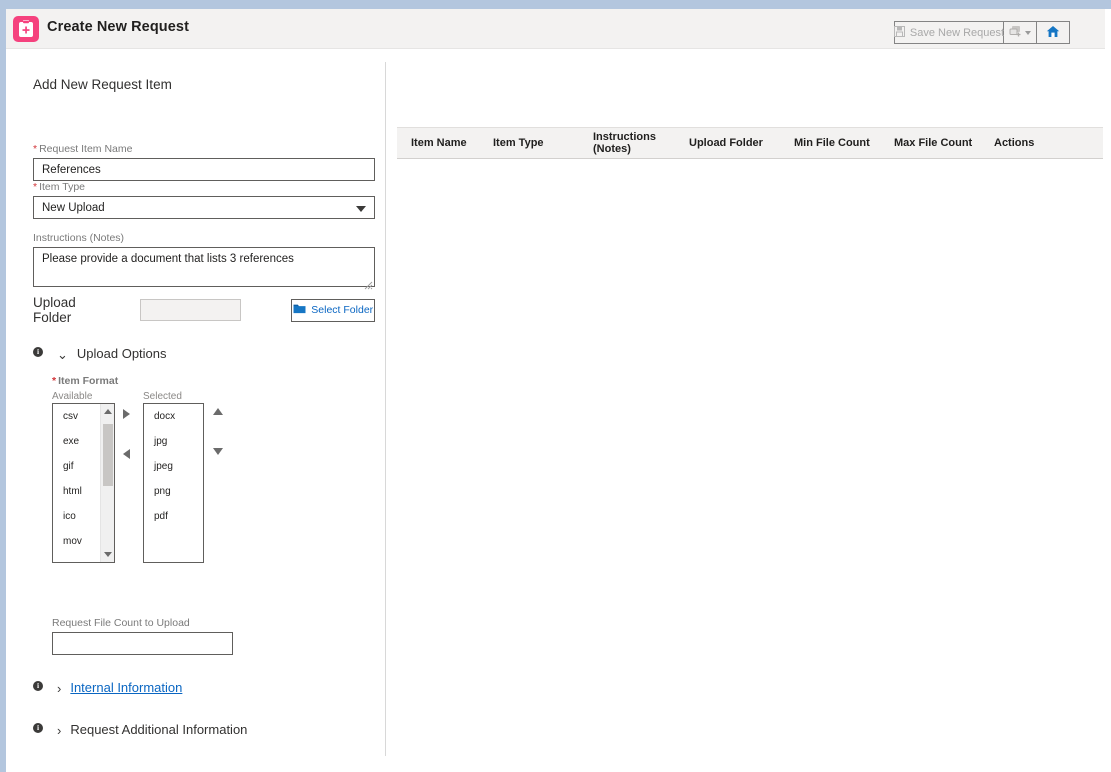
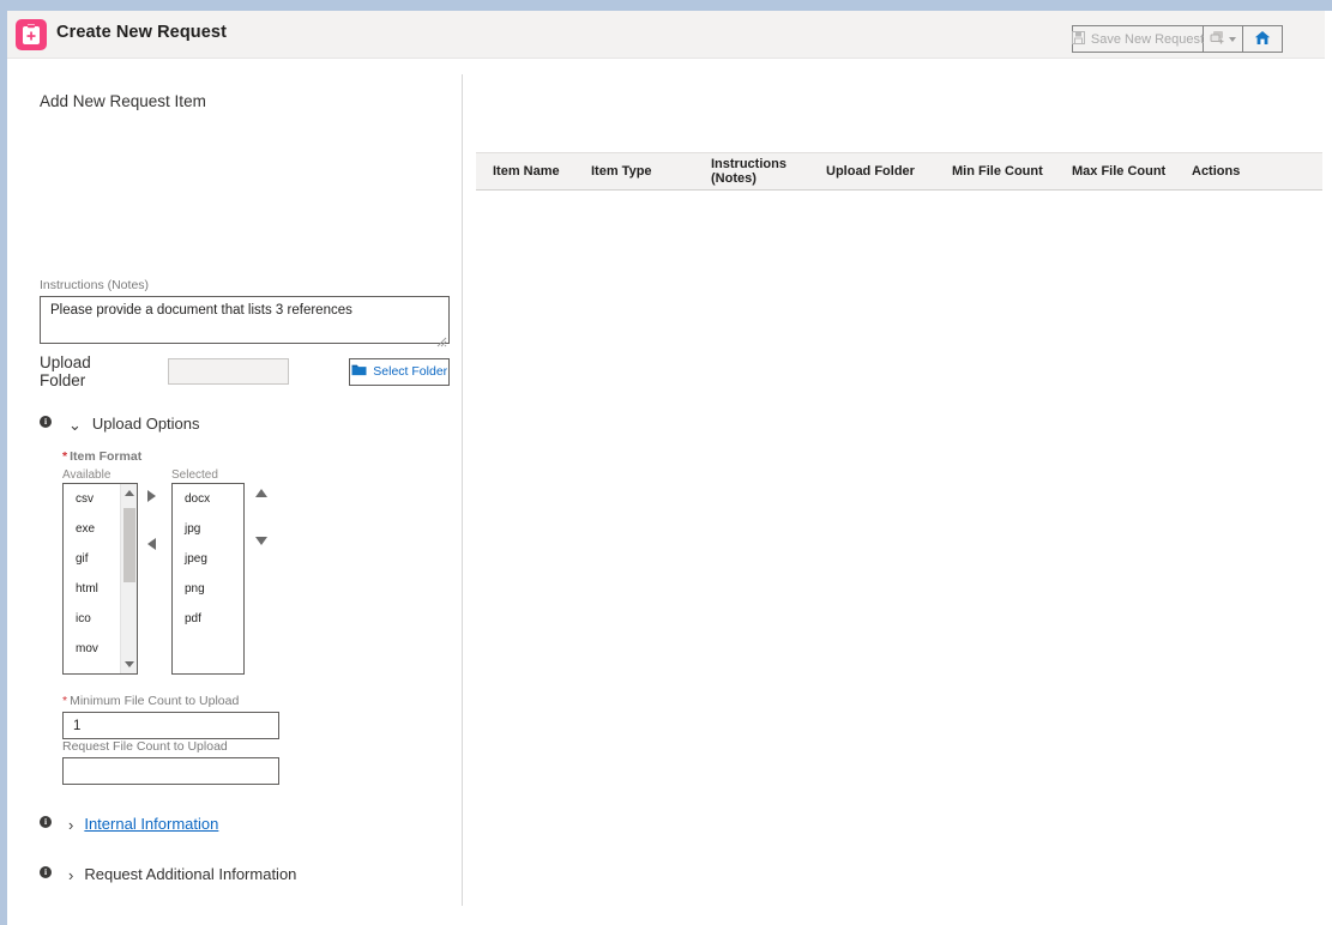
  Create New Request
  Save New Request
  Add New Request Item
- * Request Item Name
- References
- * Item Type
- New Upload
  Instructions (Notes)
  Please provide a document that lists 3 references
  Upload Folder
  Select Folder
  i
  ⌄
  Upload Options
  * Item Format
  Available
  Selected
  csv
  exe
  gif
  html
  ico
  mov
  docx
  jpg
  jpeg
  png
  pdf
+ * Minimum File Count to Upload
+ 1
  Request File Count to Upload
  i
  ›
  Internal Information
  i
  ›
  Request Additional Information
  Item Name
  Item Type
  Instructions (Notes)
  Upload Folder
  Min File Count
  Max File Count
  Actions
